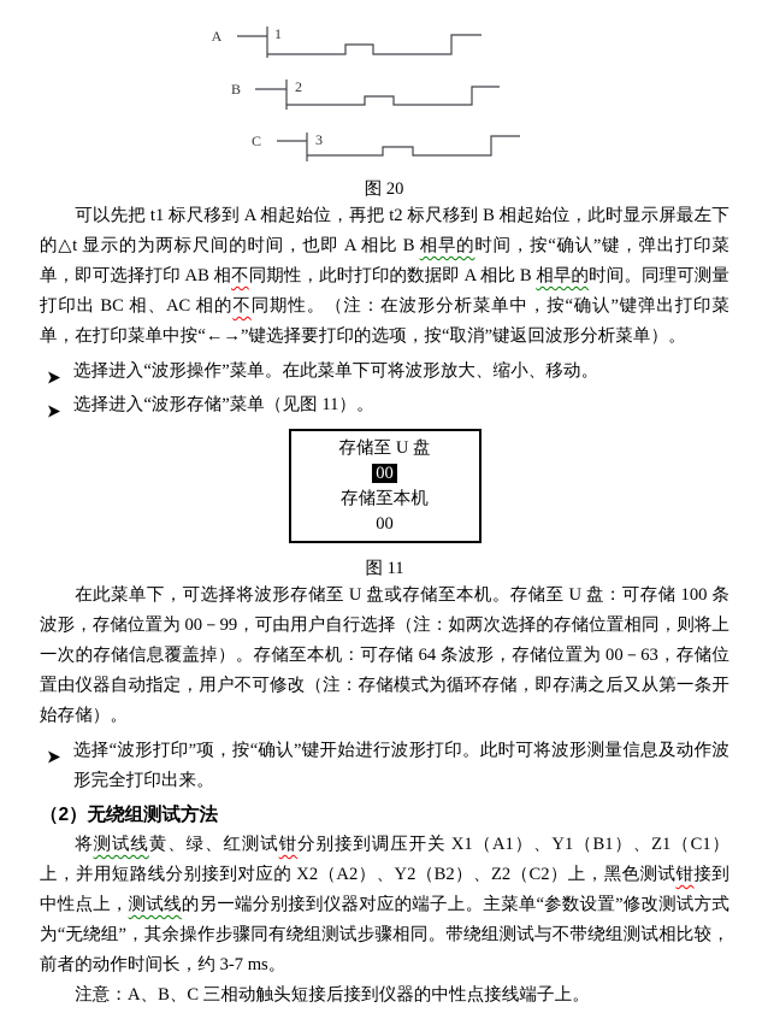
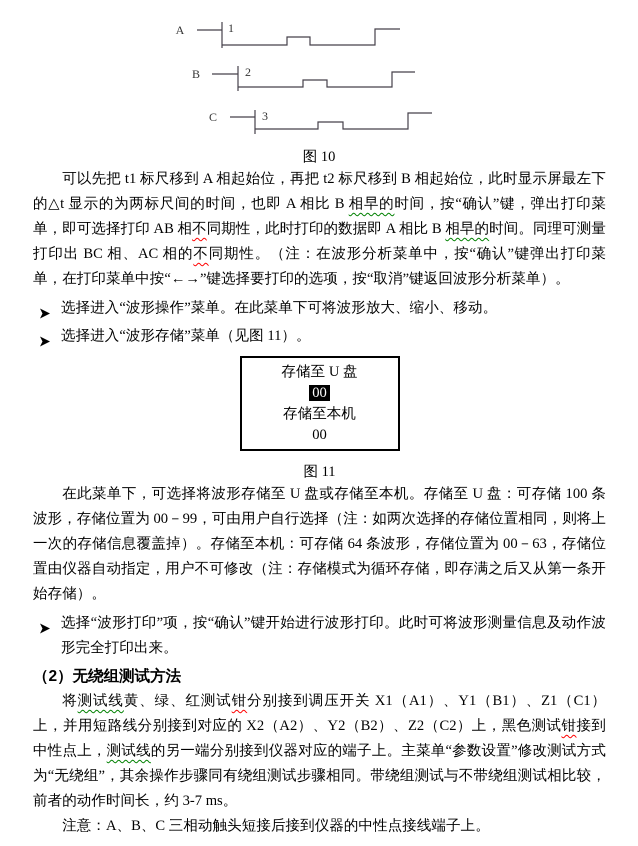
  A
  1
  B
  2
  C
  3
- 图 20
+ 图 10
  可以先把 t1 标尺移到 A 相起始位，再把 t2 标尺移到 B 相起始位，此时显示屏最左下的△t 显示的为两标尺间的时间，也即 A 相比 B 相早的时间，按“确认”键，弹出打印菜单，即可选择打印 AB 相不同期性，此时打印的数据即 A 相比 B 相早的时间。同理可测量打印出 BC 相、AC 相的不同期性。（注：在波形分析菜单中，按“确认”键弹出打印菜单，在打印菜单中按“←→”键选择要打印的选项，按“取消”键返回波形分析菜单）。
  选择进入“波形操作”菜单。在此菜单下可将波形放大、缩小、移动。
  选择进入“波形存储”菜单（见图 11）。
  存储至 U 盘
  00
  存储至本机
  00
  图 11
  在此菜单下，可选择将波形存储至 U 盘或存储至本机。存储至 U 盘：可存储 100 条波形，存储位置为 00－99，可由用户自行选择（注：如两次选择的存储位置相同，则将上一次的存储信息覆盖掉）。存储至本机：可存储 64 条波形，存储位置为 00－63，存储位置由仪器自动指定，用户不可修改（注：存储模式为循环存储，即存满之后又从第一条开始存储）。
  选择“波形打印”项，按“确认”键开始进行波形打印。此时可将波形测量信息及动作波形完全打印出来。
  （2）无绕组测试方法
  将测试线黄、绿、红测试钳分别接到调压开关 X1（A1）、Y1（B1）、Z1（C1）上，并用短路线分别接到对应的 X2（A2）、Y2（B2）、Z2（C2）上，黑色测试钳接到中性点上，测试线的另一端分别接到仪器对应的端子上。主菜单“参数设置”修改测试方式为“无绕组”，其余操作步骤同有绕组测试步骤相同。带绕组测试与不带绕组测试相比较，前者的动作时间长，约 3-7 ms。
  注意：A、B、C 三相动触头短接后接到仪器的中性点接线端子上。
